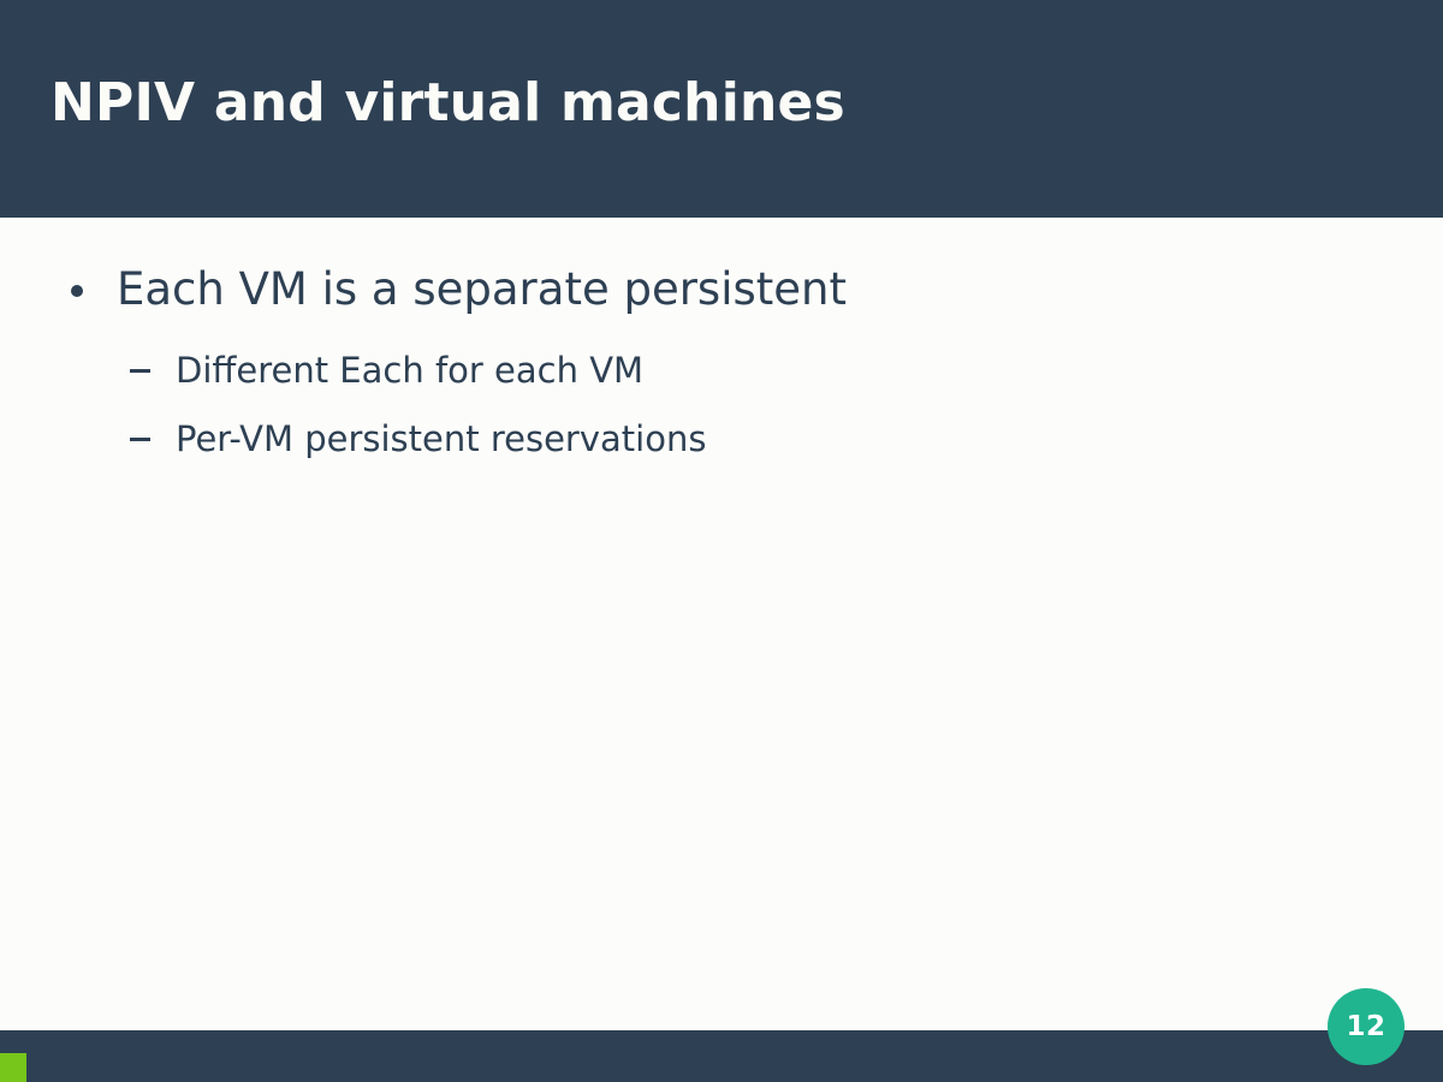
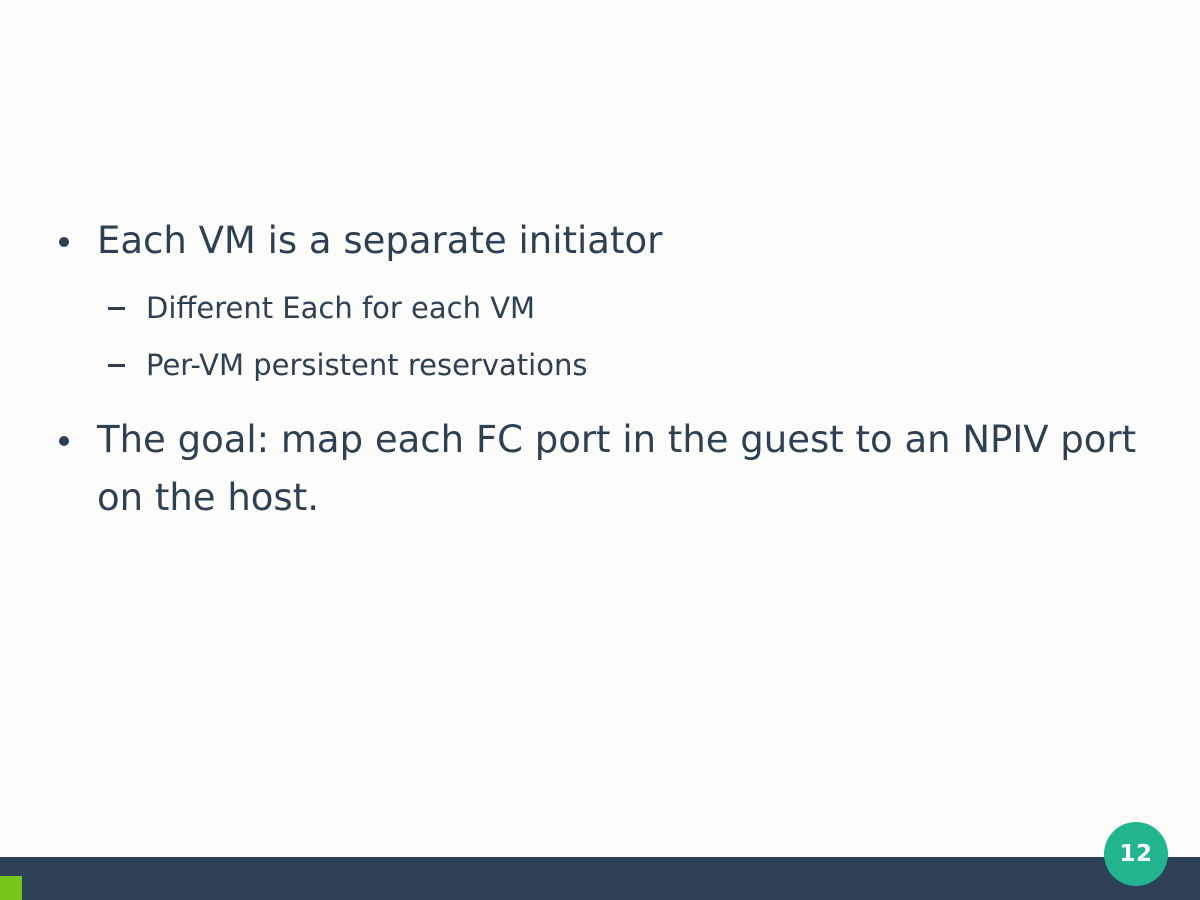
- NPIV and virtual machines
- Each VM is a separate persistent
+ Each VM is a separate initiator
  Different Each for each VM
  Per-VM persistent reservations
+ The goal: map each FC port in the guest to an NPIV port on the host.
  12
